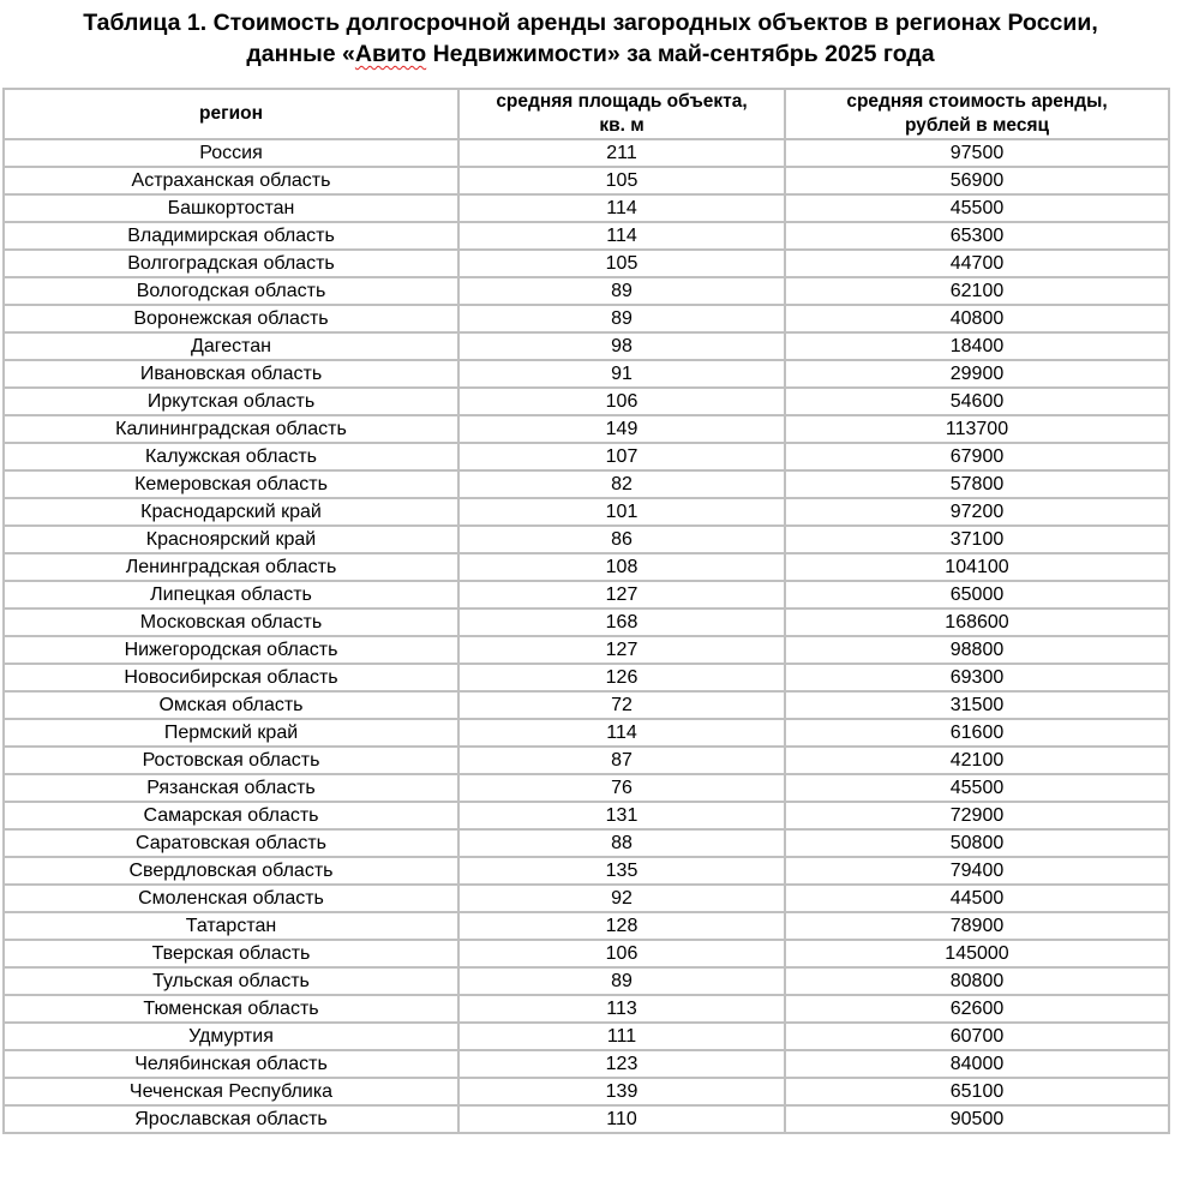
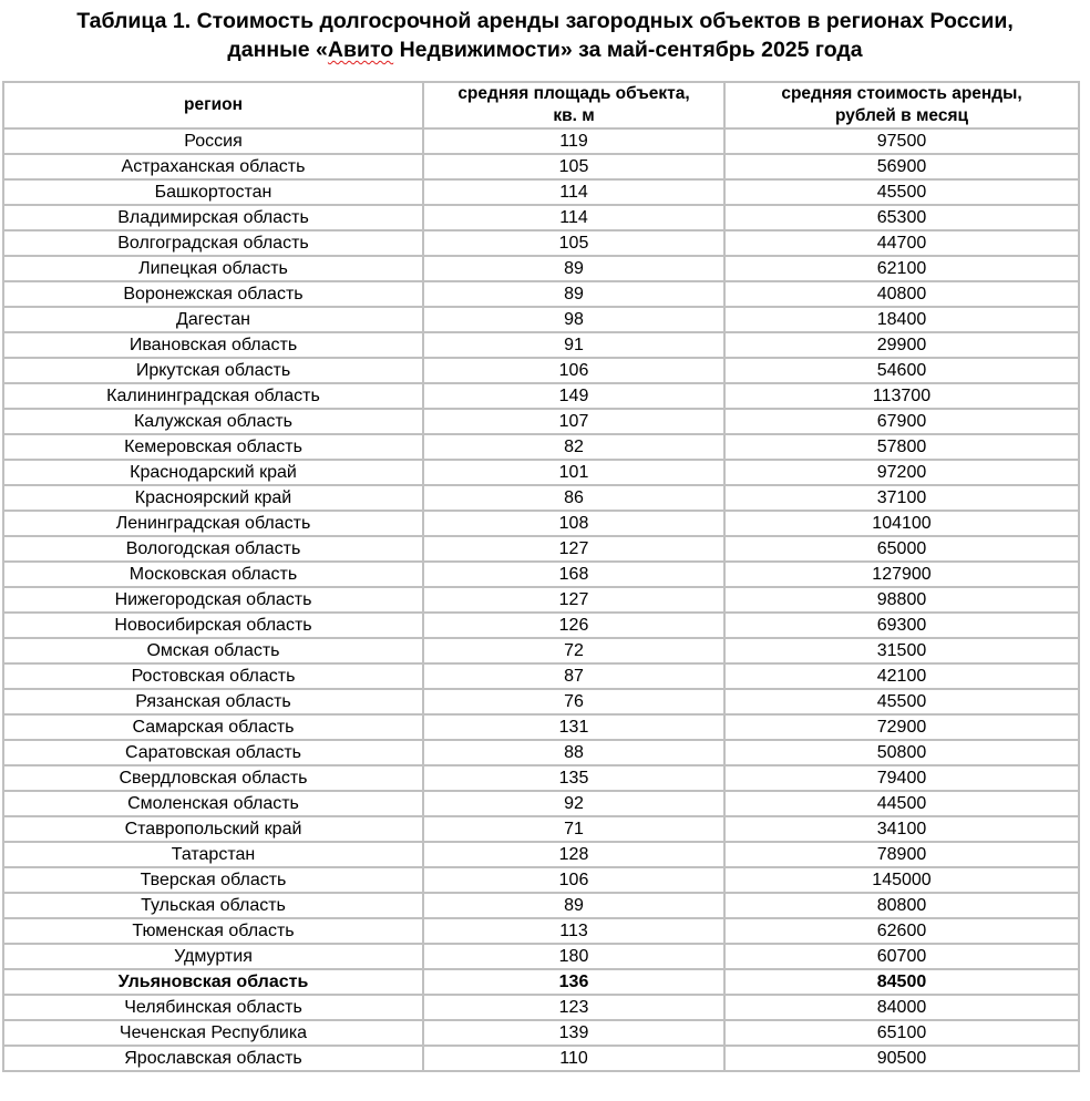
  Таблица 1. Стоимость долгосрочной аренды загородных объектов в регионах России,
  данные «Авито Недвижимости» за май-сентябрь 2025 года
  регион	средняя площадь объекта,кв. м	средняя стоимость аренды,рублей в месяц
- Россия	211	97500
+ Россия	119	97500
  Астраханская область	105	56900
  Башкортостан	114	45500
  Владимирская область	114	65300
  Волгоградская область	105	44700
- Вологодская область	89	62100
+ Липецкая область	89	62100
  Воронежская область	89	40800
  Дагестан	98	18400
  Ивановская область	91	29900
  Иркутская область	106	54600
  Калининградская область	149	113700
  Калужская область	107	67900
  Кемеровская область	82	57800
  Краснодарский край	101	97200
  Красноярский край	86	37100
  Ленинградская область	108	104100
- Липецкая область	127	65000
+ Вологодская область	127	65000
- Московская область	168	168600
+ Московская область	168	127900
  Нижегородская область	127	98800
  Новосибирская область	126	69300
  Омская область	72	31500
- Пермский край	114	61600
  Ростовская область	87	42100
  Рязанская область	76	45500
  Самарская область	131	72900
  Саратовская область	88	50800
  Свердловская область	135	79400
  Смоленская область	92	44500
+ Ставропольский край	71	34100
  Татарстан	128	78900
  Тверская область	106	145000
  Тульская область	89	80800
  Тюменская область	113	62600
- Удмуртия	111	60700
+ Удмуртия	180	60700
+ Ульяновская область	136	84500
  Челябинская область	123	84000
  Чеченская Республика	139	65100
  Ярославская область	110	90500
